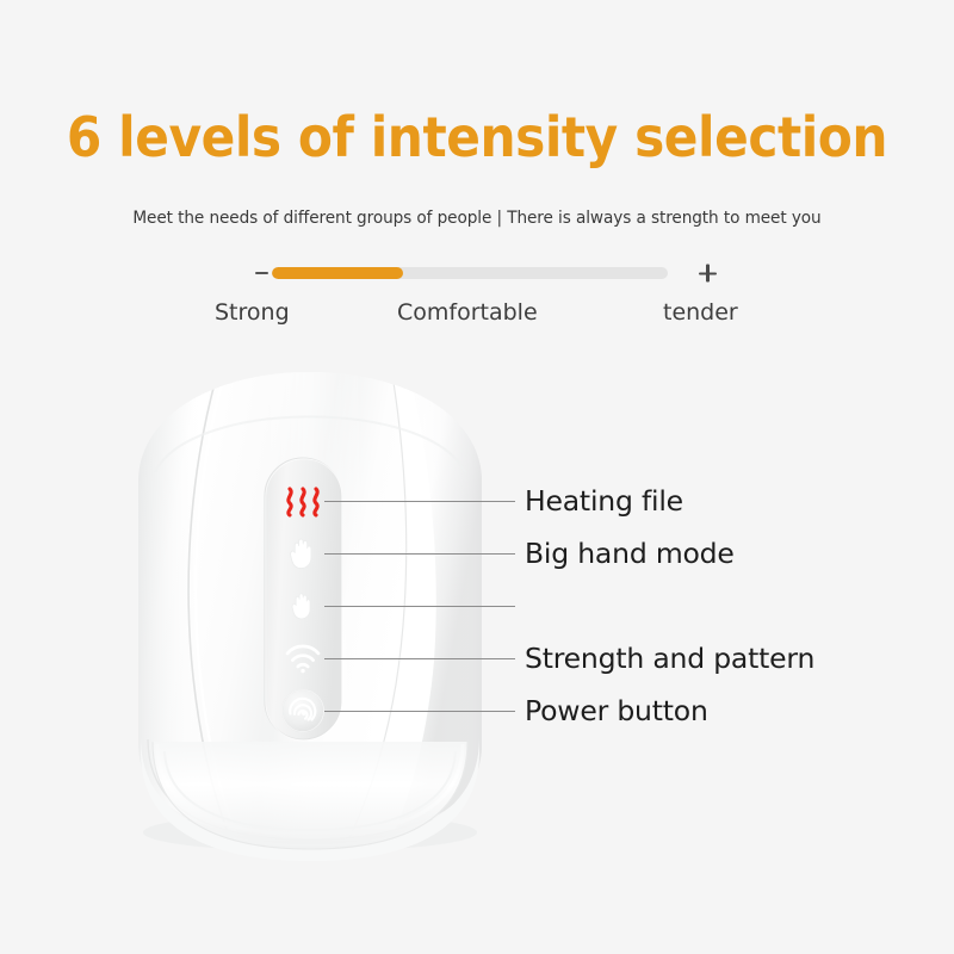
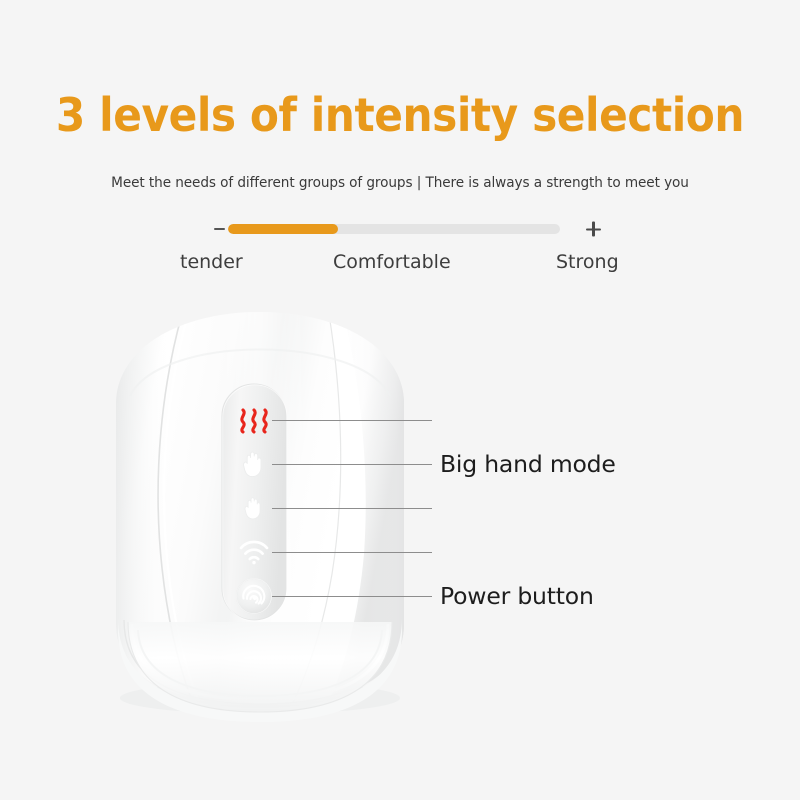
- 6 levels of intensity selection
+ 3 levels of intensity selection
- Meet the needs of different groups of people | There is always a strength to meet you
+ Meet the needs of different groups of groups | There is always a strength to meet you
- Strong
+ tender
  Comfortable
- tender
+ Strong
- Heating file
  Big hand mode
- Strength and pattern
  Power button
